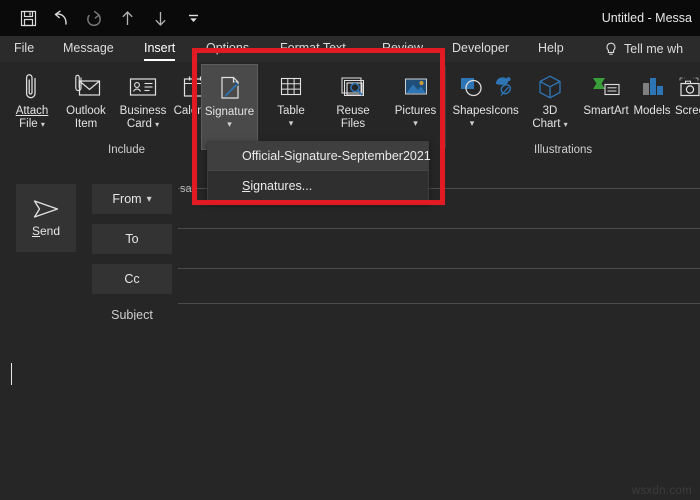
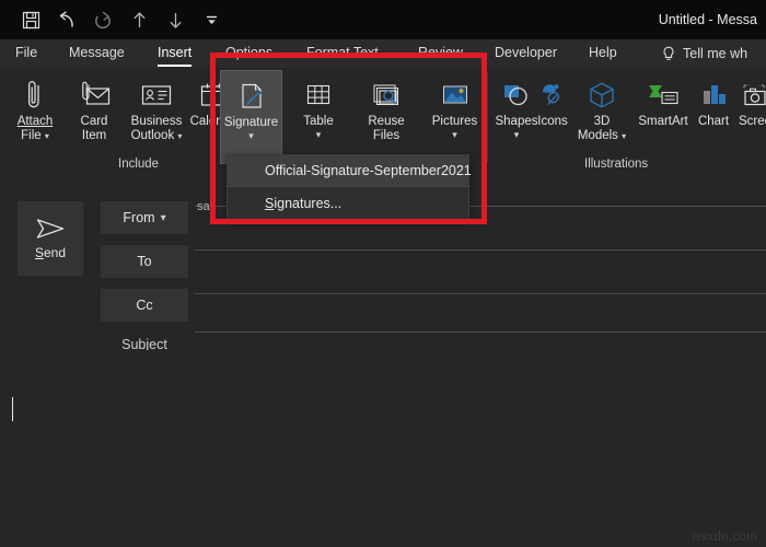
  Untitled - Messa
  File
  Message
  Insert
  Options
  Format Text
  Review
  Developer
  Help
  Tell me wh
  Attach
  File ▾
- Outlook
+ Card
  Item
  Business
- Card ▾
+ Outlook ▾
  Include
  Signature
  ▾
  Table
  ▾
  Reuse
  Files
  Pictures
  ▾
  Shapes
  ▾
  Icons
  3D
- Chart ▾
+ Models ▾
  SmartArt
- Models
+ Chart
  Scre
  Illustrations
  Send
  From
  ▾
  To
  Cc
  Subject
  sav
  Official-Signature-September2021
  S
  ignatures...
